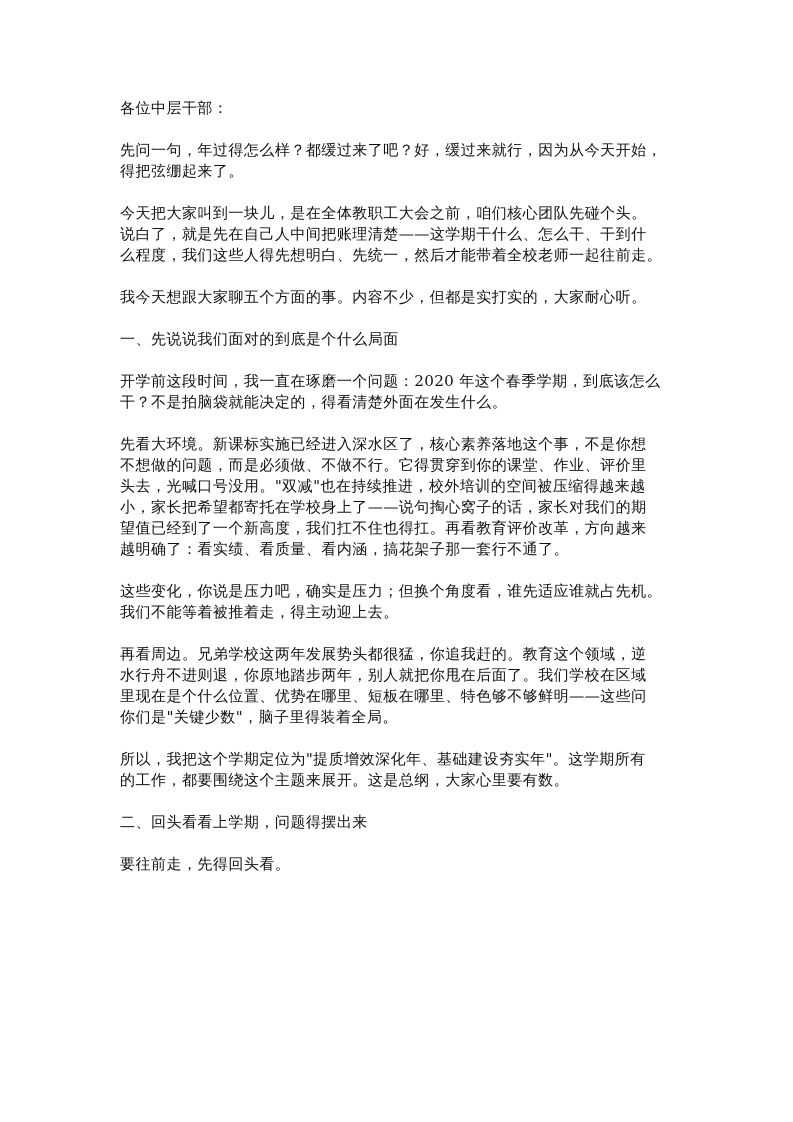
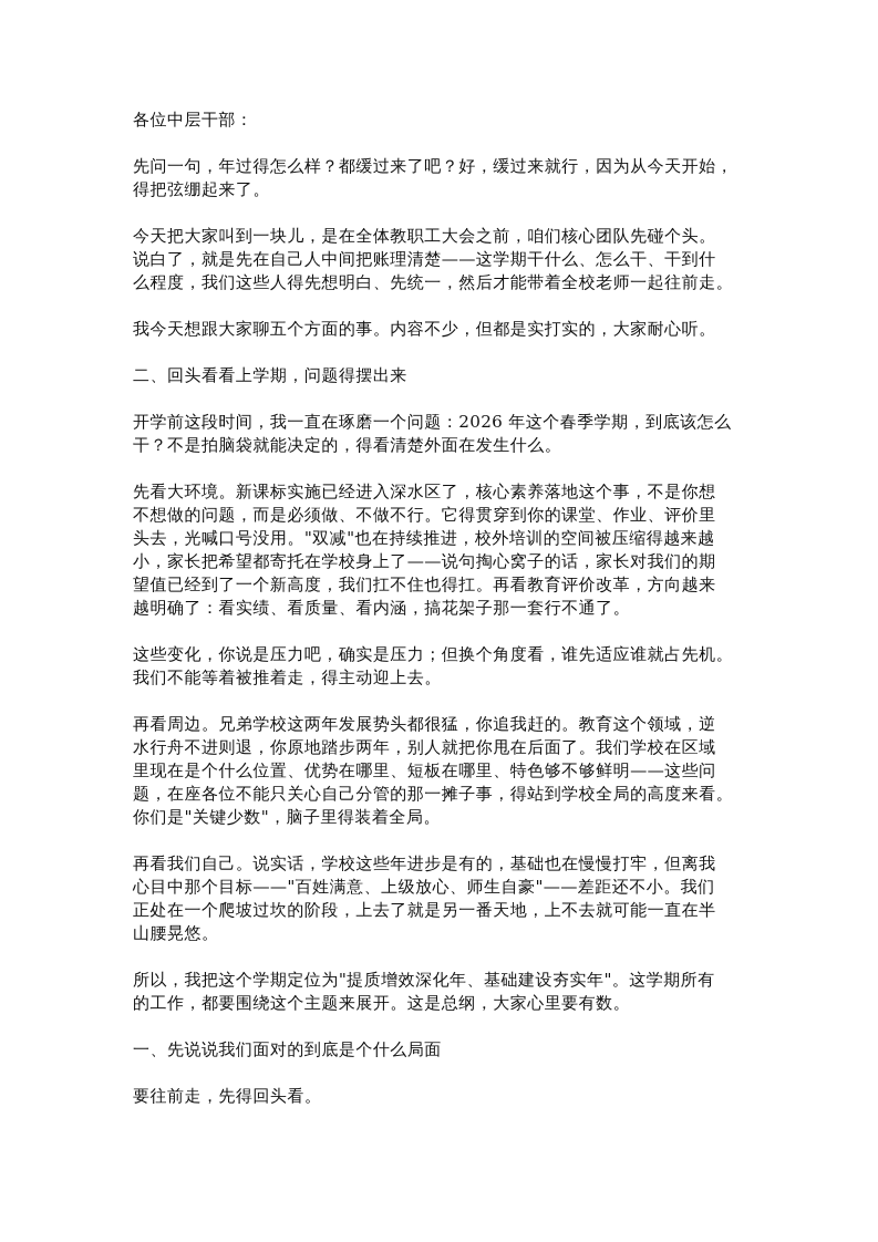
  各位中层干部：
  先问一句，年过得怎么样？都缓过来了吧？好，缓过来就行，因为从今天开始，
  得把弦绷起来了。
  今天把大家叫到一块儿，是在全体教职工大会之前，咱们核心团队先碰个头。
  说白了，就是先在自己人中间把账理清楚——这学期干什么、怎么干、干到什
  么程度，我们这些人得先想明白、先统一，然后才能带着全校老师一起往前走。
  我今天想跟大家聊五个方面的事。内容不少，但都是实打实的，大家耐心听。
- 一、先说说我们面对的到底是个什么局面
+ 二、回头看看上学期，问题得摆出来
- 开学前这段时间，我一直在琢磨一个问题：2020 年这个春季学期，到底该怎么
+ 开学前这段时间，我一直在琢磨一个问题：2026 年这个春季学期，到底该怎么
  干？不是拍脑袋就能决定的，得看清楚外面在发生什么。
  先看大环境。新课标实施已经进入深水区了，核心素养落地这个事，不是你想
  不想做的问题，而是必须做、不做不行。它得贯穿到你的课堂、作业、评价里
  头去，光喊口号没用。"双减"也在持续推进，校外培训的空间被压缩得越来越
  小，家长把希望都寄托在学校身上了——说句掏心窝子的话，家长对我们的期
  望值已经到了一个新高度，我们扛不住也得扛。再看教育评价改革，方向越来
  越明确了：看实绩、看质量、看内涵，搞花架子那一套行不通了。
  这些变化，你说是压力吧，确实是压力；但换个角度看，谁先适应谁就占先机。
  我们不能等着被推着走，得主动迎上去。
  再看周边。兄弟学校这两年发展势头都很猛，你追我赶的。教育这个领域，逆
  水行舟不进则退，你原地踏步两年，别人就把你甩在后面了。我们学校在区域
  里现在是个什么位置、优势在哪里、短板在哪里、特色够不够鲜明——这些问
+ 题，在座各位不能只关心自己分管的那一摊子事，得站到学校全局的高度来看。
  你们是"关键少数"，脑子里得装着全局。
+ 再看我们自己。说实话，学校这些年进步是有的，基础也在慢慢打牢，但离我
+ 心目中那个目标——"百姓满意、上级放心、师生自豪"——差距还不小。我们
+ 正处在一个爬坡过坎的阶段，上去了就是另一番天地，上不去就可能一直在半
+ 山腰晃悠。
  所以，我把这个学期定位为"提质增效深化年、基础建设夯实年"。这学期所有
  的工作，都要围绕这个主题来展开。这是总纲，大家心里要有数。
- 二、回头看看上学期，问题得摆出来
+ 一、先说说我们面对的到底是个什么局面
  要往前走，先得回头看。
